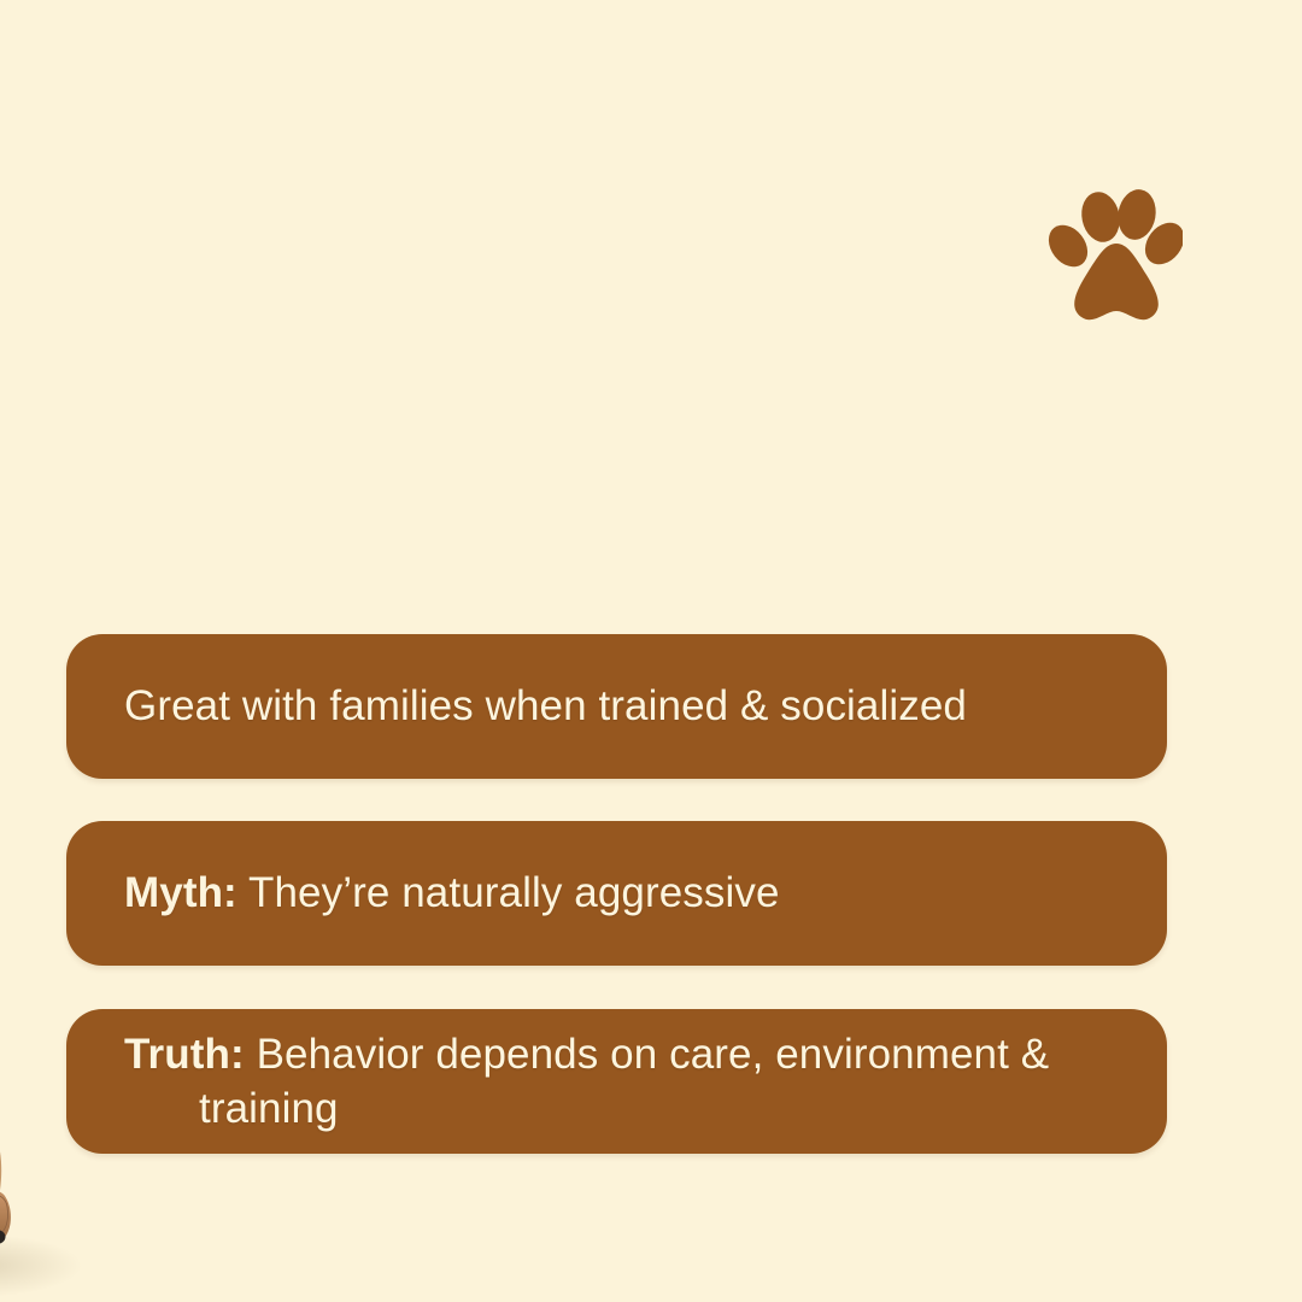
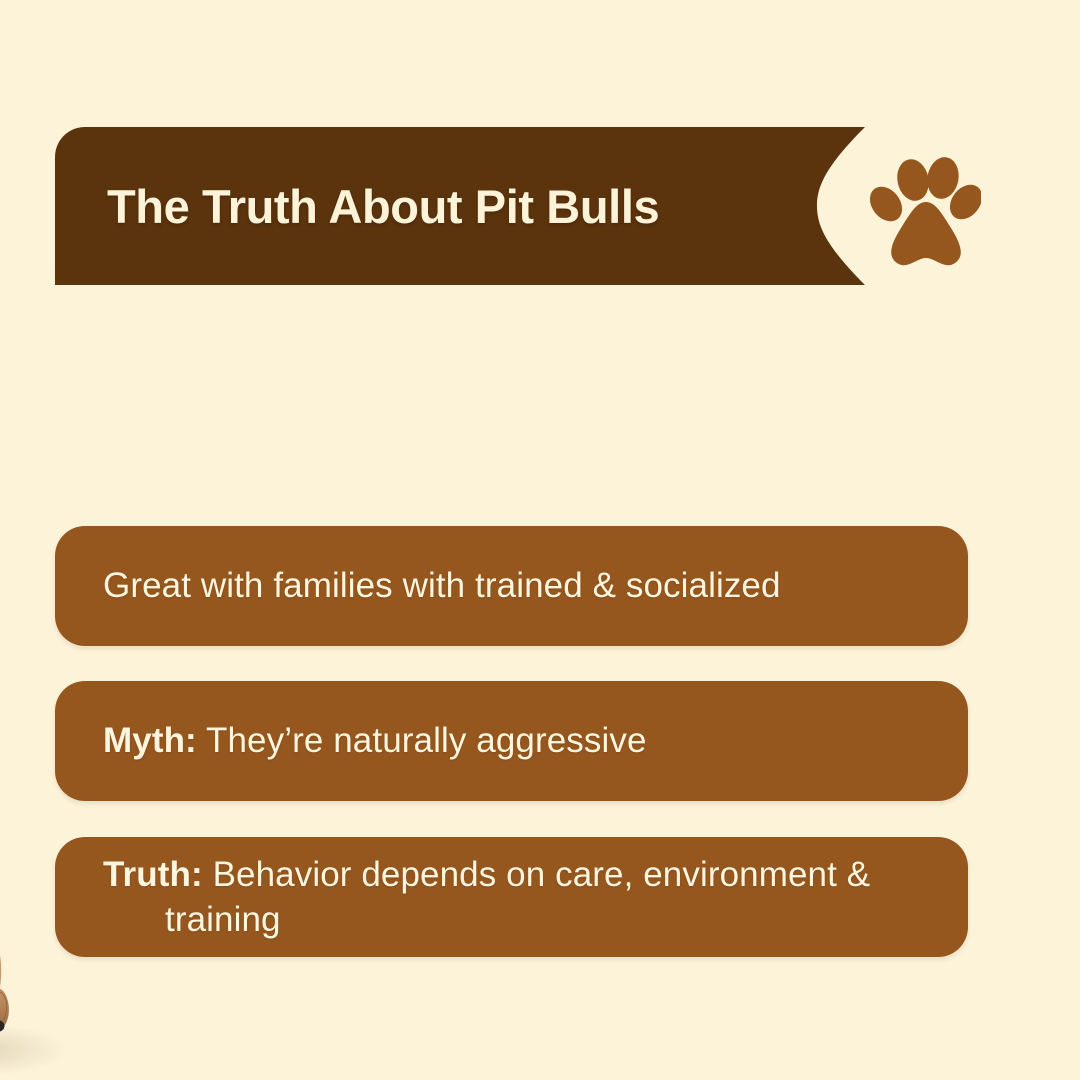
+ The Truth About Pit Bulls
- Great with families when trained & socialized
+ Great with families with trained & socialized
  Myth: They’re naturally aggressive
  Truth: Behavior depends on care, environment & training
